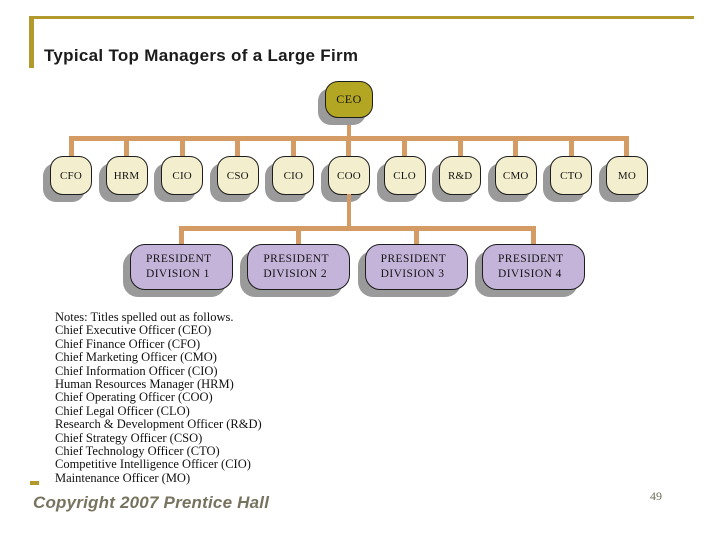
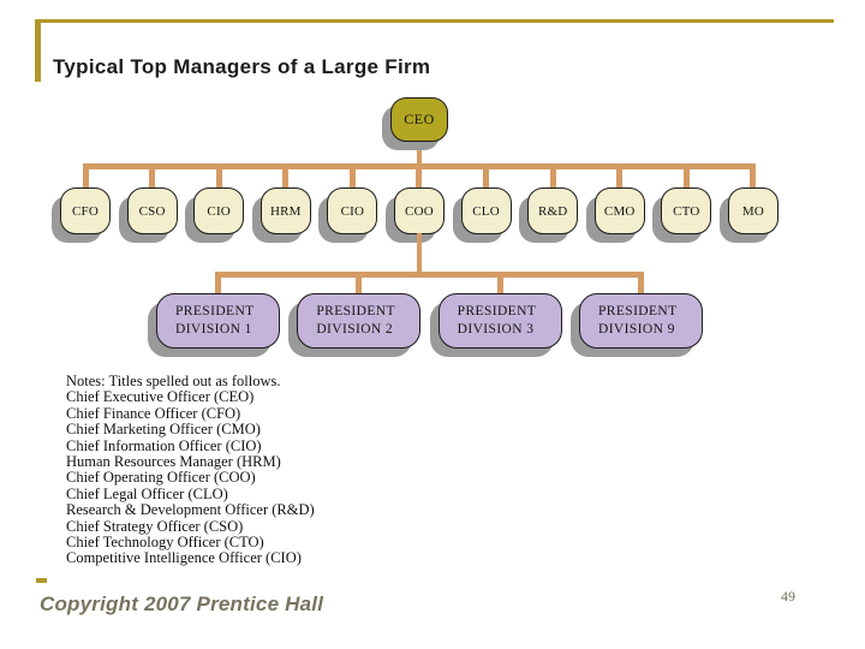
  Typical Top Managers of a Large Firm
  CEO
  CFO
- HRM
+ CSO
  CIO
- CSO
+ HRM
  CIO
  COO
  CLO
  R&D
  CMO
  CTO
  MO
  PRESIDENT
  DIVISION 1
  PRESIDENT
  DIVISION 2
  PRESIDENT
  DIVISION 3
  PRESIDENT
- DIVISION 4
+ DIVISION 9
  Notes: Titles spelled out as follows.
  Chief Executive Officer (CEO)
  Chief Finance Officer (CFO)
  Chief Marketing Officer (CMO)
  Chief Information Officer (CIO)
  Human Resources Manager (HRM)
  Chief Operating Officer (COO)
  Chief Legal Officer (CLO)
  Research & Development Officer (R&D)
  Chief Strategy Officer (CSO)
  Chief Technology Officer (CTO)
  Competitive Intelligence Officer (CIO)
- Maintenance Officer (MO)
  Copyright 2007 Prentice Hall
  49
